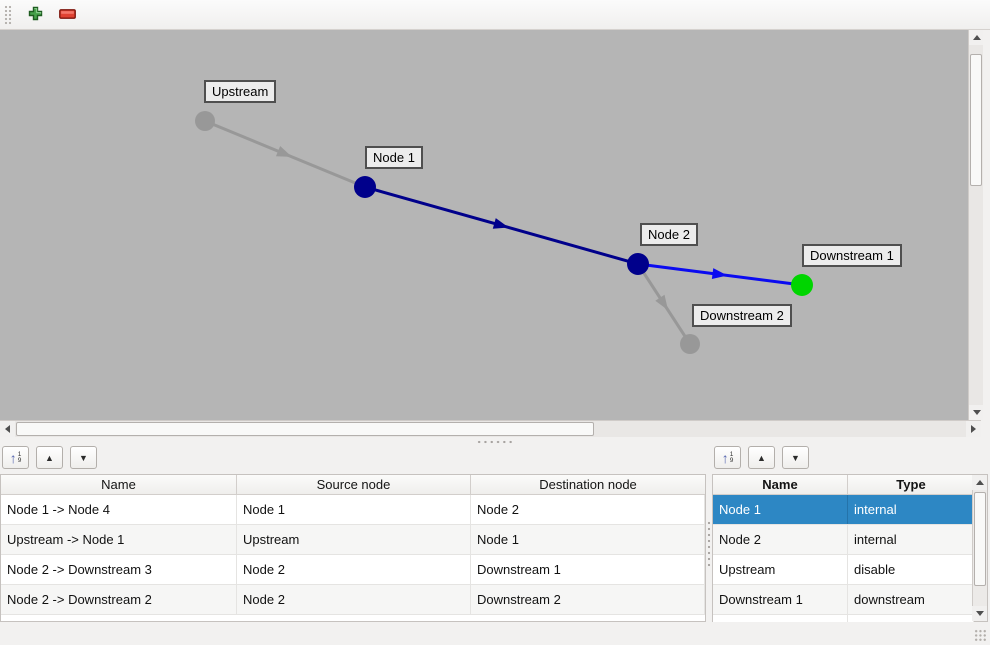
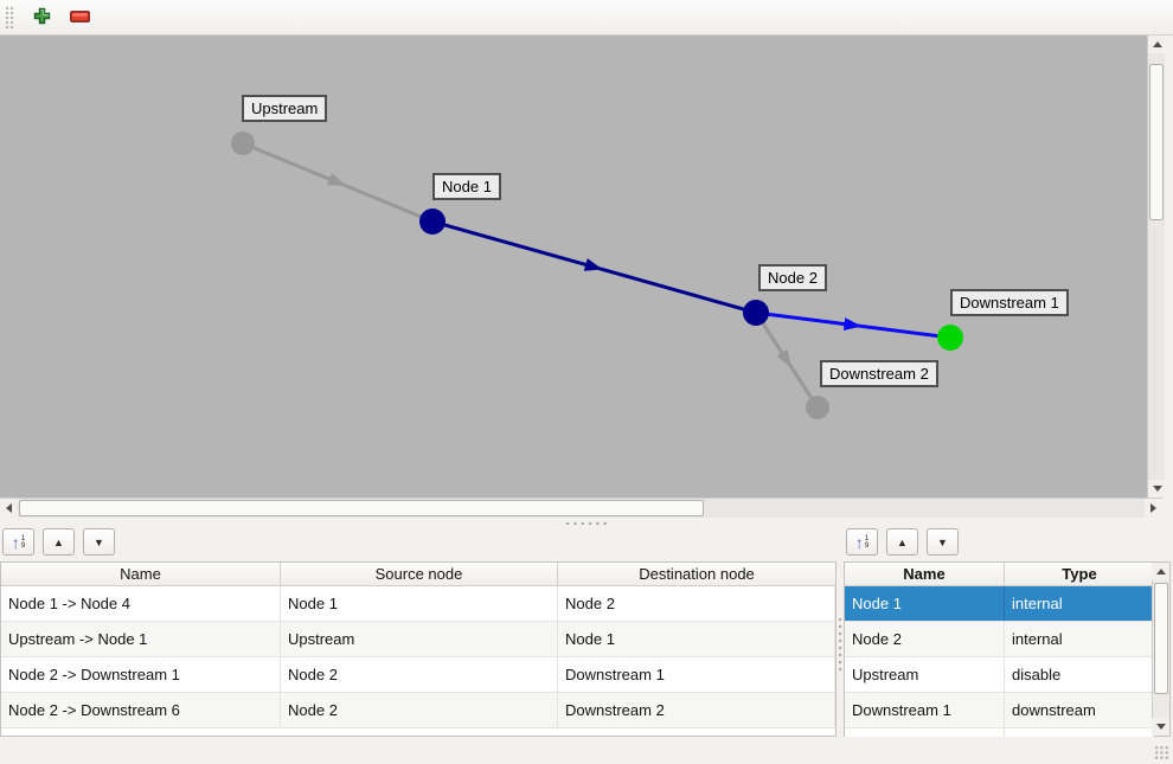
  Upstream
  Node 1
  Node 2
  Downstream 1
  Downstream 2
  ↑
  ▲
  ▼
  ↑
  ▲
  ▼
  Name
  Source node
  Destination node
  Node 1 -> Node 4
  Node 1
  Node 2
  Upstream -> Node 1
  Upstream
  Node 1
- Node 2 -> Downstream 3
+ Node 2 -> Downstream 1
  Node 2
  Downstream 1
- Node 2 -> Downstream 2
+ Node 2 -> Downstream 6
  Node 2
  Downstream 2
  Name
  Type
  Node 1
  internal
  Node 2
  internal
  Upstream
  disable
  Downstream 1
  downstream
